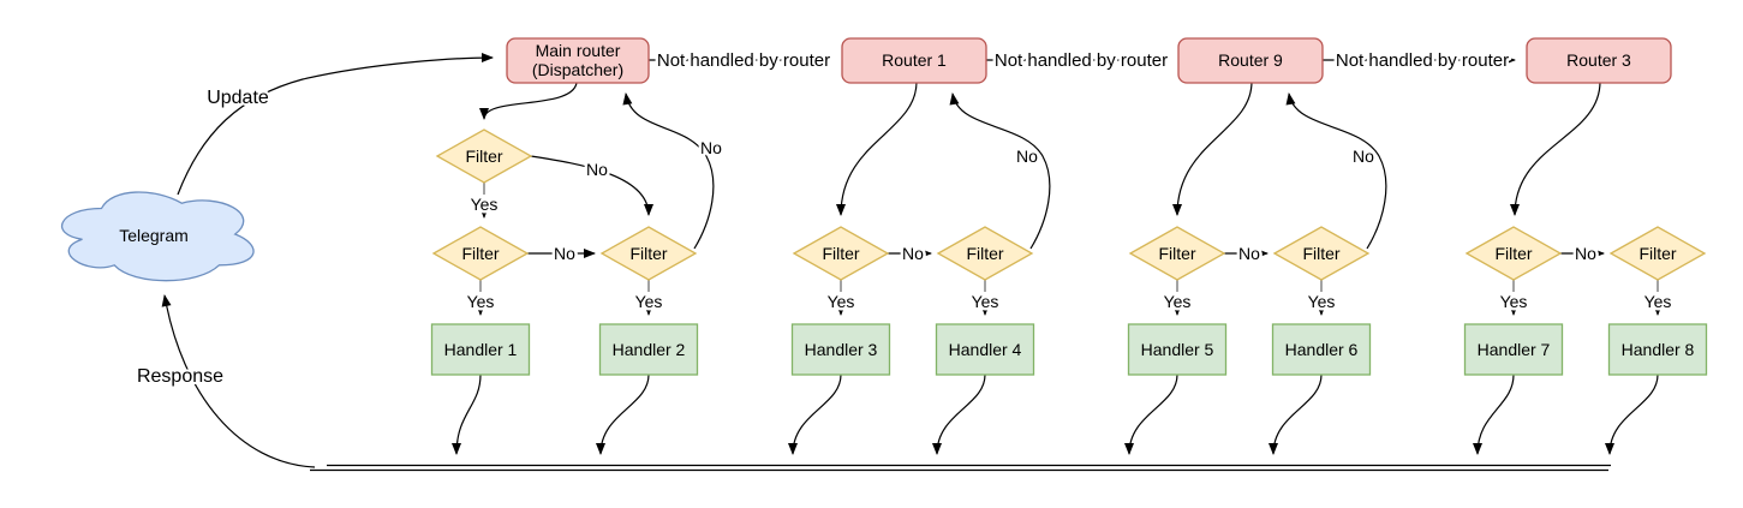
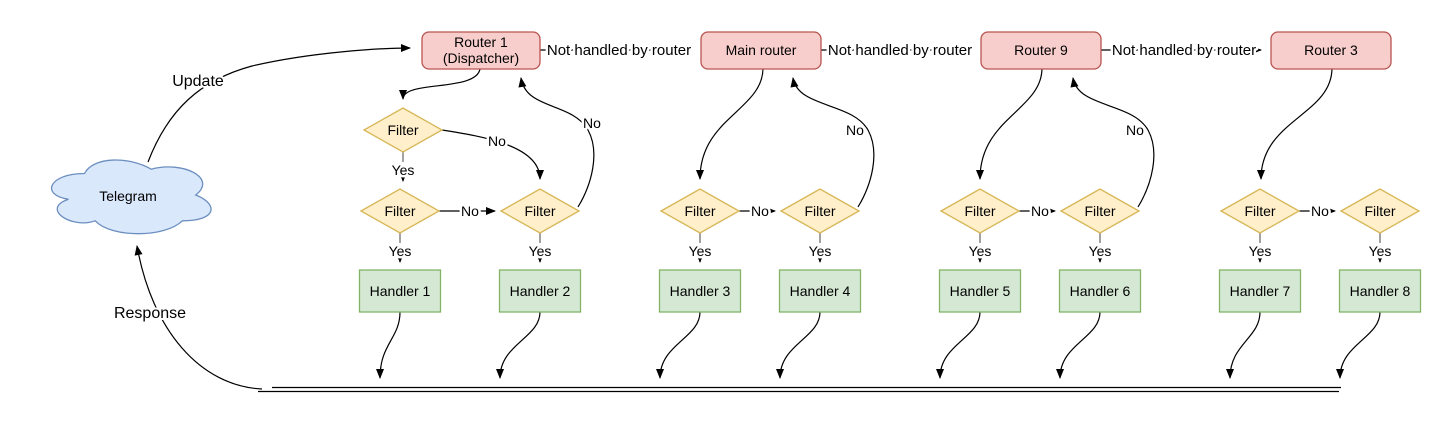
  Telegram
- Main router
+ Router 1
  (Dispatcher)
- Router 1
+ Main router
  Router 9
  Router 3
  Not handled by router
  Not handled by router
  Not handled by router
  Update
  Response
  Filter
  Yes
  No
  No
  No
  No
  Filter
  Yes
  Handler 1
  Filter
  Yes
  Handler 2
  Filter
  Yes
  Handler 3
  Filter
  Yes
  Handler 4
  Filter
  Yes
  Handler 5
  Filter
  Yes
  Handler 6
  Filter
  Yes
  Handler 7
  Filter
  Yes
  Handler 8
  No
  No
  No
  No
